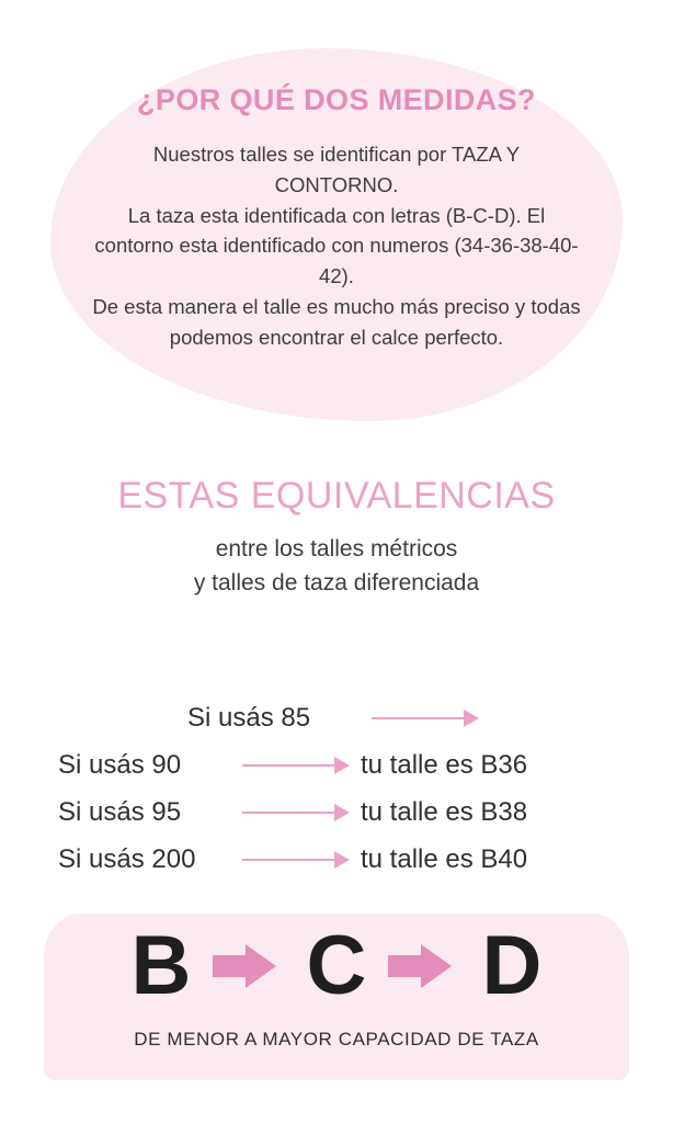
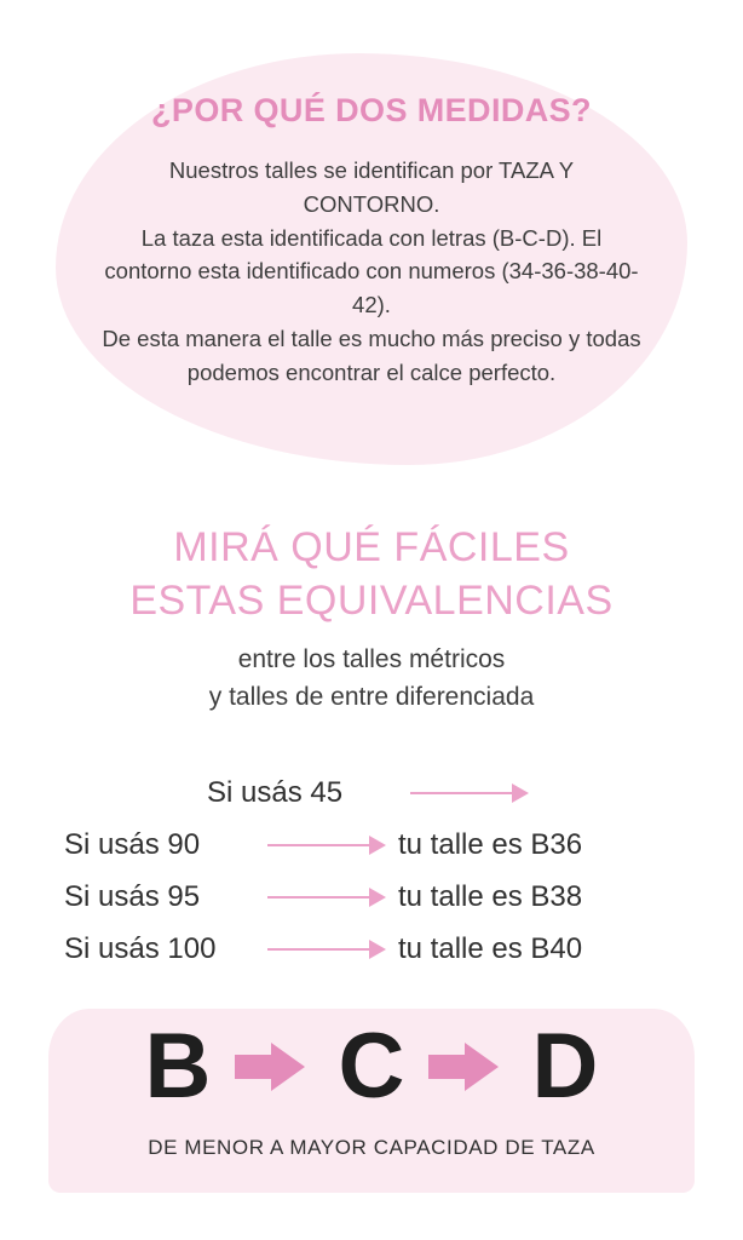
  ¿POR QUÉ DOS MEDIDAS?
  Nuestros talles se identifican por TAZA Y CONTORNO.
  La taza esta identificada con letras (B-C-D). El contorno esta identificado con numeros (34-36-38-40-42).
  De esta manera el talle es mucho más preciso y todas podemos encontrar el calce perfecto.
+ MIRÁ QUÉ FÁCILES
  ESTAS EQUIVALENCIAS
  entre los talles métricos
- y talles de taza diferenciada
+ y talles de entre diferenciada
- Si usás 85
+ Si usás 45
  Si usás 90
  tu talle es B36
  Si usás 95
  tu talle es B38
- Si usás 200
+ Si usás 100
  tu talle es B40
  B
  C
  D
  DE MENOR A MAYOR CAPACIDAD DE TAZA
